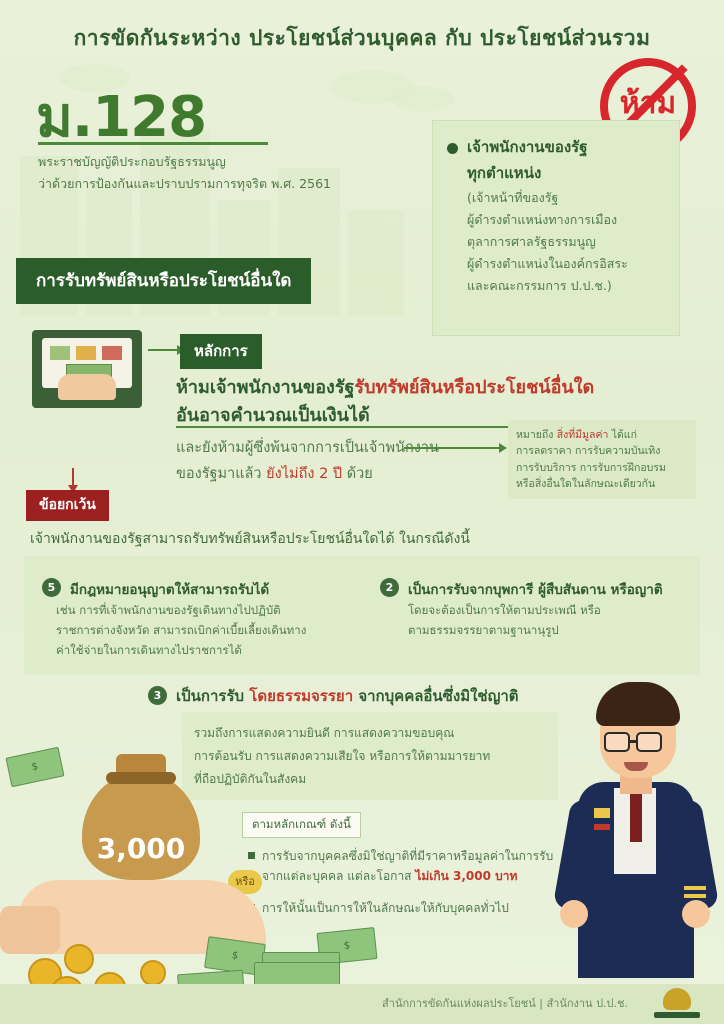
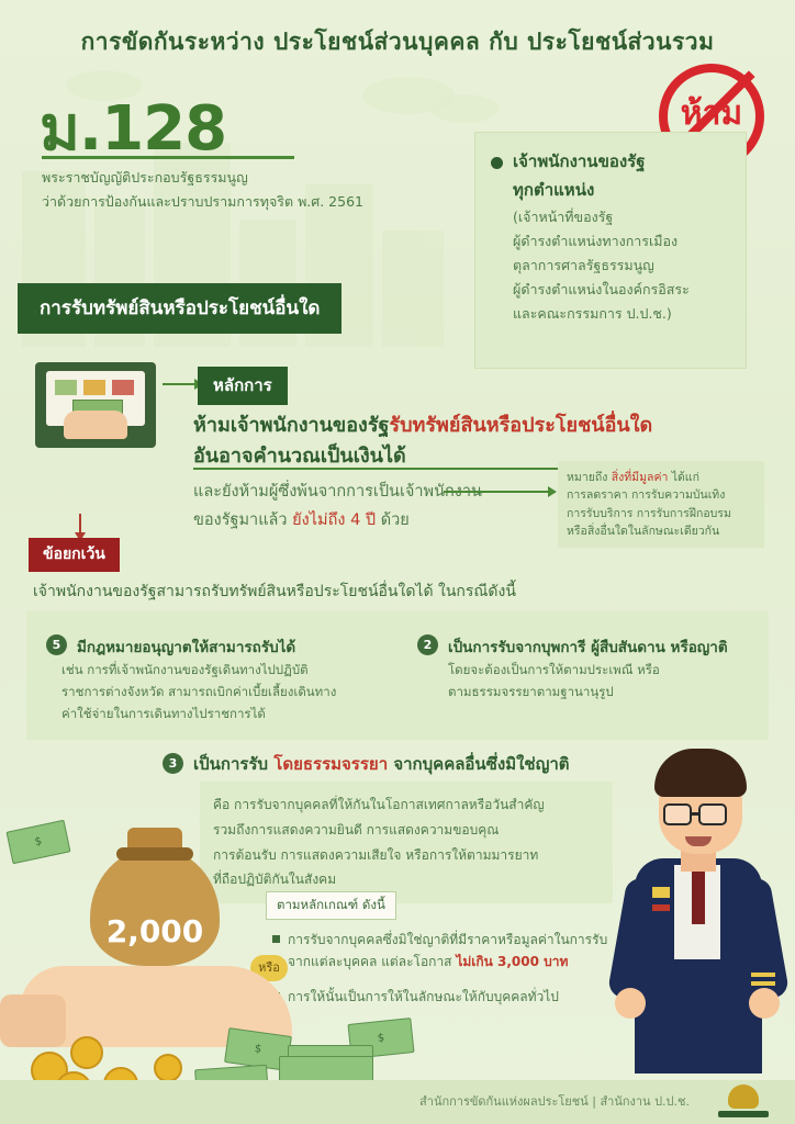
  การขัดกันระหว่าง ประโยชน์ส่วนบุคคล กับ ประโยชน์ส่วนรวม
  ม.128
  พระราชบัญญัติประกอบรัฐธรรมนูญ
  ว่าด้วยการป้องกันและปราบปรามการทุจริต พ.ศ. 2561
  ห้ม
  เจ้าพนักงานของรัฐ
  ทุกตำแหน่ง
  (เจ้าหน้าที่ของรัฐ
  ผู้ดำรงตำแหน่งทางการเมือง
  ตุลาการศาลรัฐธรรมนูญ
  ผู้ดำรงตำแหน่งในองค์กรอิสระ
  และคณะกรรมการ ป.ป.ช.)
  การรับทรัพย์สินหรือประโยชน์อื่นใด
  หลักการ
  ห้ามเจ้าพนักงานของรัฐรับทรัพย์สินหรือประโยชน์อื่นใด
  อันอาจคำนวณเป็นเงินได้
  และยังห้ามผู้ซึ่งพ้นจากการเป็นเจ้าพนั
- ของรัฐมาแล้ว ยังไม่ถึง 2 ปี ด้วย
+ ของรัฐมาแล้ว ยังไม่ถึง 4 ปี ด้วย
  หมายถึง สิ่งที่มีมูลค่า ได้แก่
  การลดราคา การรับความบันเทิง
  การรับบริการ การรับการฝึกอบรม
  หรือสิ่งอื่นใดในลักษณะเดียวกัน
  ข้อยกเว้น
  เจ้าพนักงานของรัฐสามารถรับทรัพย์สินหรือประโยชน์อื่นใดได้ ในกรณีดังนี้
  5
  มีกฎหมายอนุญาตให้สามารถรับได้
  เช่น การที่เจ้าพนักงานของรัฐเดินทางไปปฏิบัติ
  ราชการต่างจังหวัด สามารถเบิกค่าเบี้ยเลี้ยงเดินทาง
  ค่าใช้จ่ายในการเดินทางไปราชการได้
  2
  เป็นการรับจากบุพการี ผู้สืบสันดาน หรือญาติ
  โดยจะต้องเป็นการให้ตามประเพณี หรือ
  ตามธรรมจรรยาตามฐานานุรูป
  3
  เป็นการรับ โดยธรรมจรรยา จากบุคคลอื่นซึ่งมิใช่ญาติ
+ คือ การรับจากบุคคลที่ให้กันในโอกาสเทศกาลหรือวันสำคัญ
  รวมถึงการแสดงความยินดี การแสดงความขอบคุณ
  การต้อนรับ การแสดงความเสียใจ หรือการให้ตามมารยาท
  ที่ถือปฏิบัติกันในสังคม
  ตามหลักเกณฑ์ ดังนี้
  การรับจากบุคคลซึ่งมิใช่ญาติที่มีราคาหรือมูลค่าในการรับ
  จากแต่ละบุคคล แต่ละโอกาส ไม่เกิน 3,000 บาท
  หรือ
  การให้นั้นเป็นการให้ในลักษณะให้กับบุคคลทั่วไป
- 3,000
+ 2,000
  สำนักการขัดกันแห่งผลประโยชน์ | สำนักงาน ป.ป.ช.
